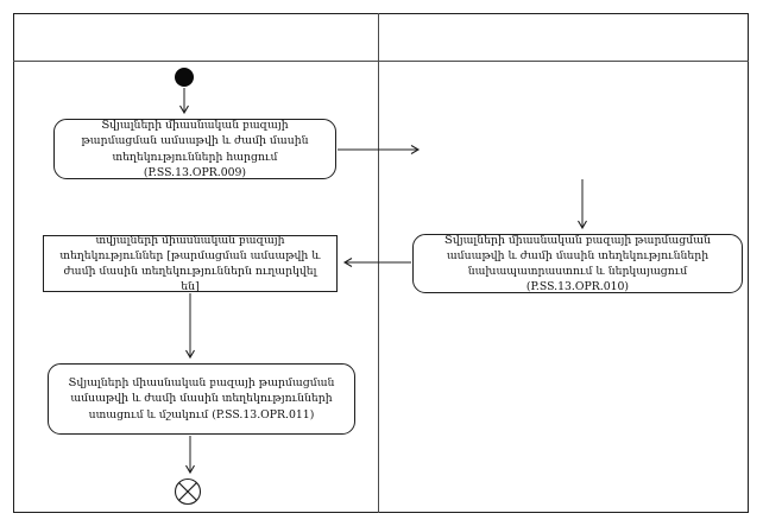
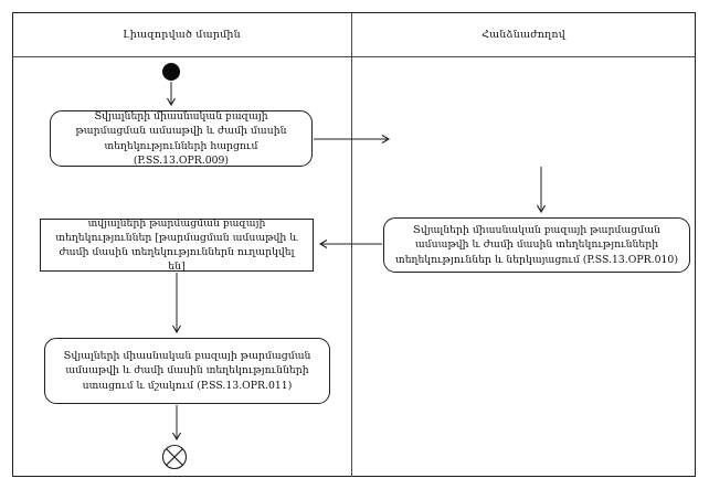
+ Լիազորված մարմին
+ Հանձնաժողով
  Տվյալների միասնական բազայի թարմացման ամսաթվի և ժամի մասին տեղեկությունների հարցում (P.SS.13.OPR.009)
- Տվյալների միասնական բազայի թարմացման ամսաթվի և ժամի մասին տեղեկությունների նախապատրաստում և ներկայացում (P.SS.13.OPR.010)
+ Տվյալների միասնական բազայի թարմացման ամսաթվի և ժամի մասին տեղեկությունների տեղեկություններ և ներկայացում (P.SS.13.OPR.010)
- տվյալների միասնական բազայի տեղեկություններ [թարմացման ամսաթվի և ժամի մասին տեղեկություններն ուղարկվել են]
+ տվյալների թարմացման բազայի տեղեկություններ [թարմացման ամսաթվի և ժամի մասին տեղեկություններն ուղարկվել են]
  Տվյալների միասնական բազայի թարմացման ամսաթվի և ժամի մասին տեղեկությունների ստացում և մշակում (P.SS.13.OPR.011)
